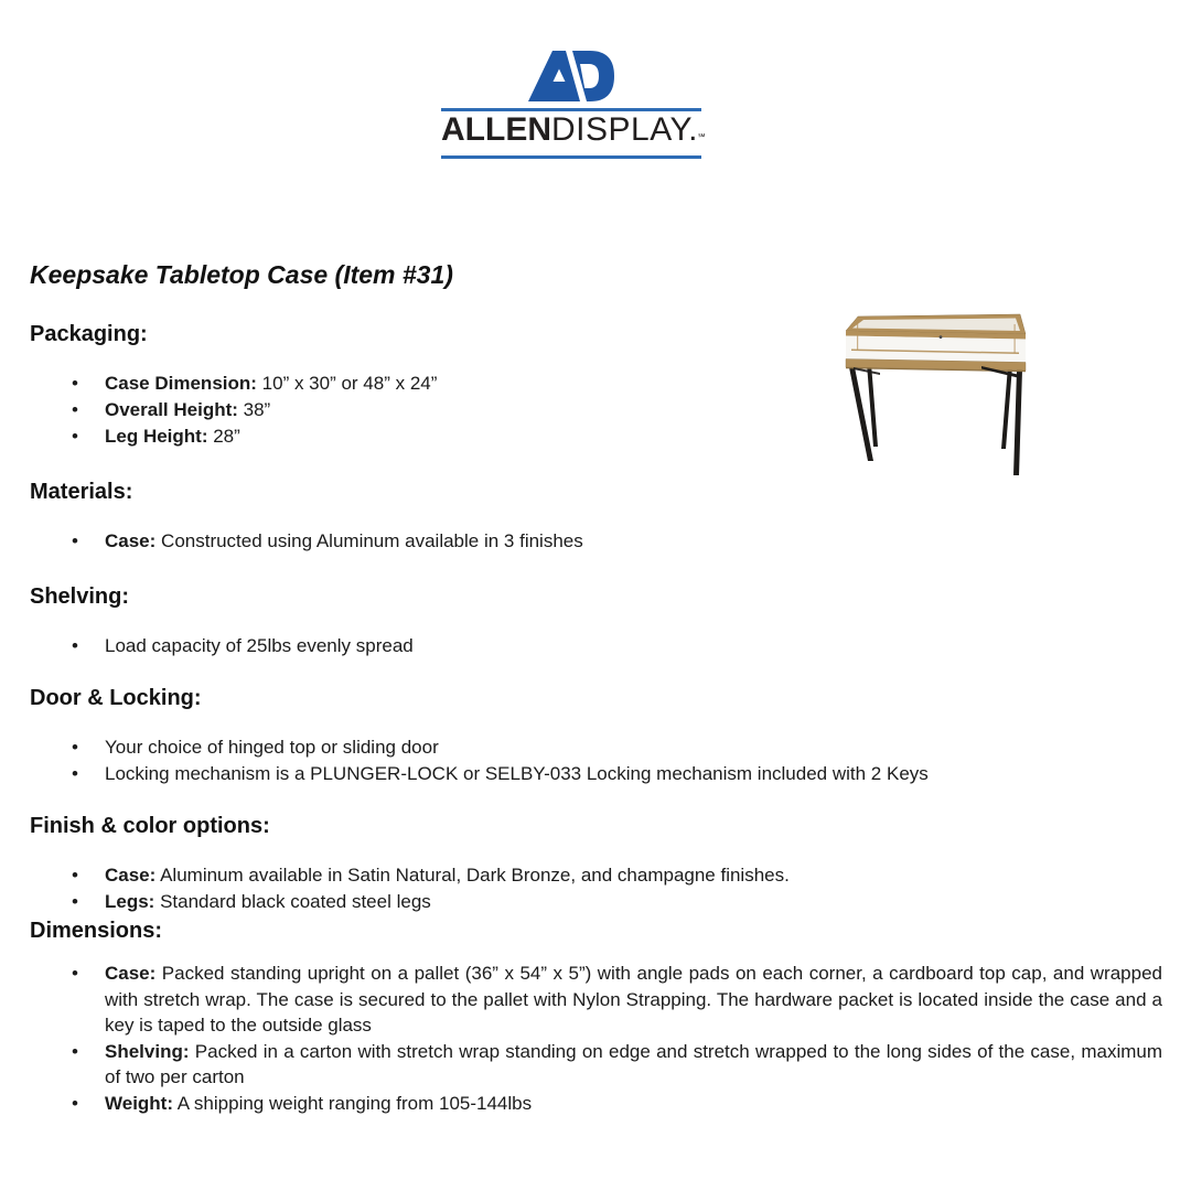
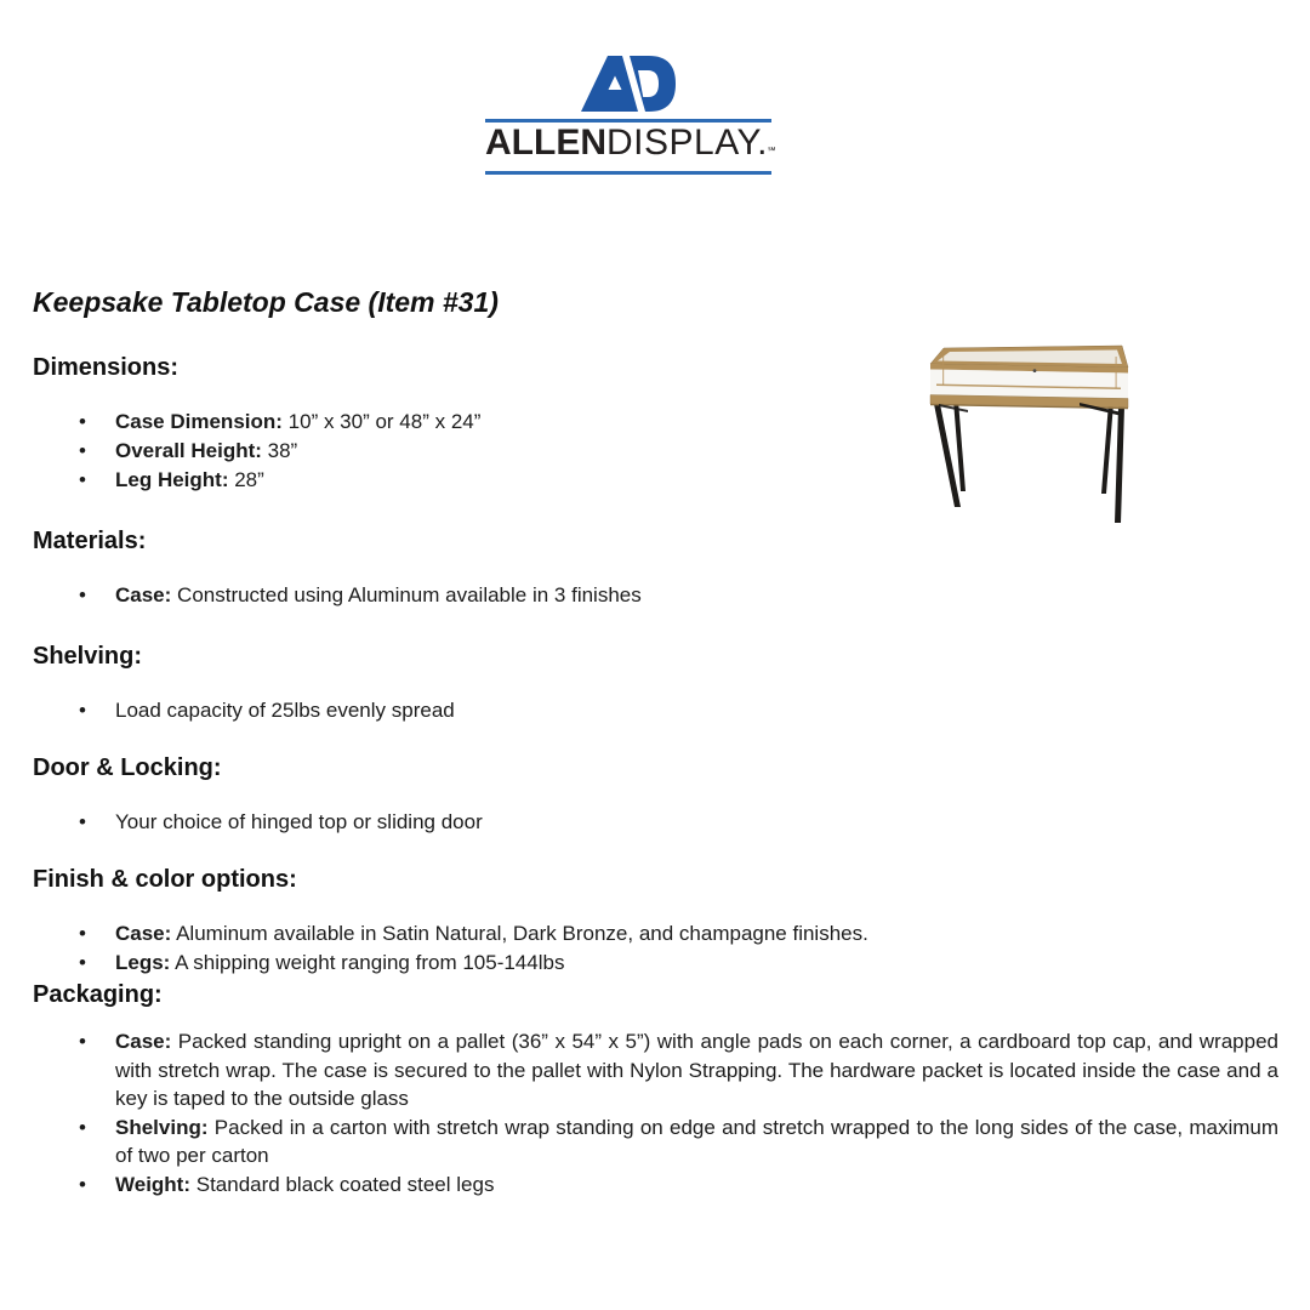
  ALLENDISPLAY.℠
  Keepsake Tabletop Case (Item #31)
- Packaging:
+ Dimensions:
  Case Dimension: 10” x 30” or 48” x 24”
  Overall Height: 38”
  Leg Height: 28”
  Materials:
  Case: Constructed using Aluminum available in 3 finishes
  Shelving:
  Load capacity of 25lbs evenly spread
  Door & Locking:
  Your choice of hinged top or sliding door
- Locking mechanism is a PLUNGER-LOCK or SELBY-033 Locking mechanism included with 2 Keys
  Finish & color options:
  Case: Aluminum available in Satin Natural, Dark Bronze, and champagne finishes.
- Legs: Standard black coated steel legs
+ Legs: A shipping weight ranging from 105-144lbs
- Dimensions:
+ Packaging:
  Case: Packed standing upright on a pallet (36” x 54” x 5”) with angle pads on each corner, a cardboard top cap, and wrapped with stretch wrap. The case is secured to the pallet with Nylon Strapping. The hardware packet is located inside the case and a key is taped to the outside glass
  Shelving: Packed in a carton with stretch wrap standing on edge and stretch wrapped to the long sides of the case, maximum of two per carton
- Weight: A shipping weight ranging from 105-144lbs
+ Weight: Standard black coated steel legs
